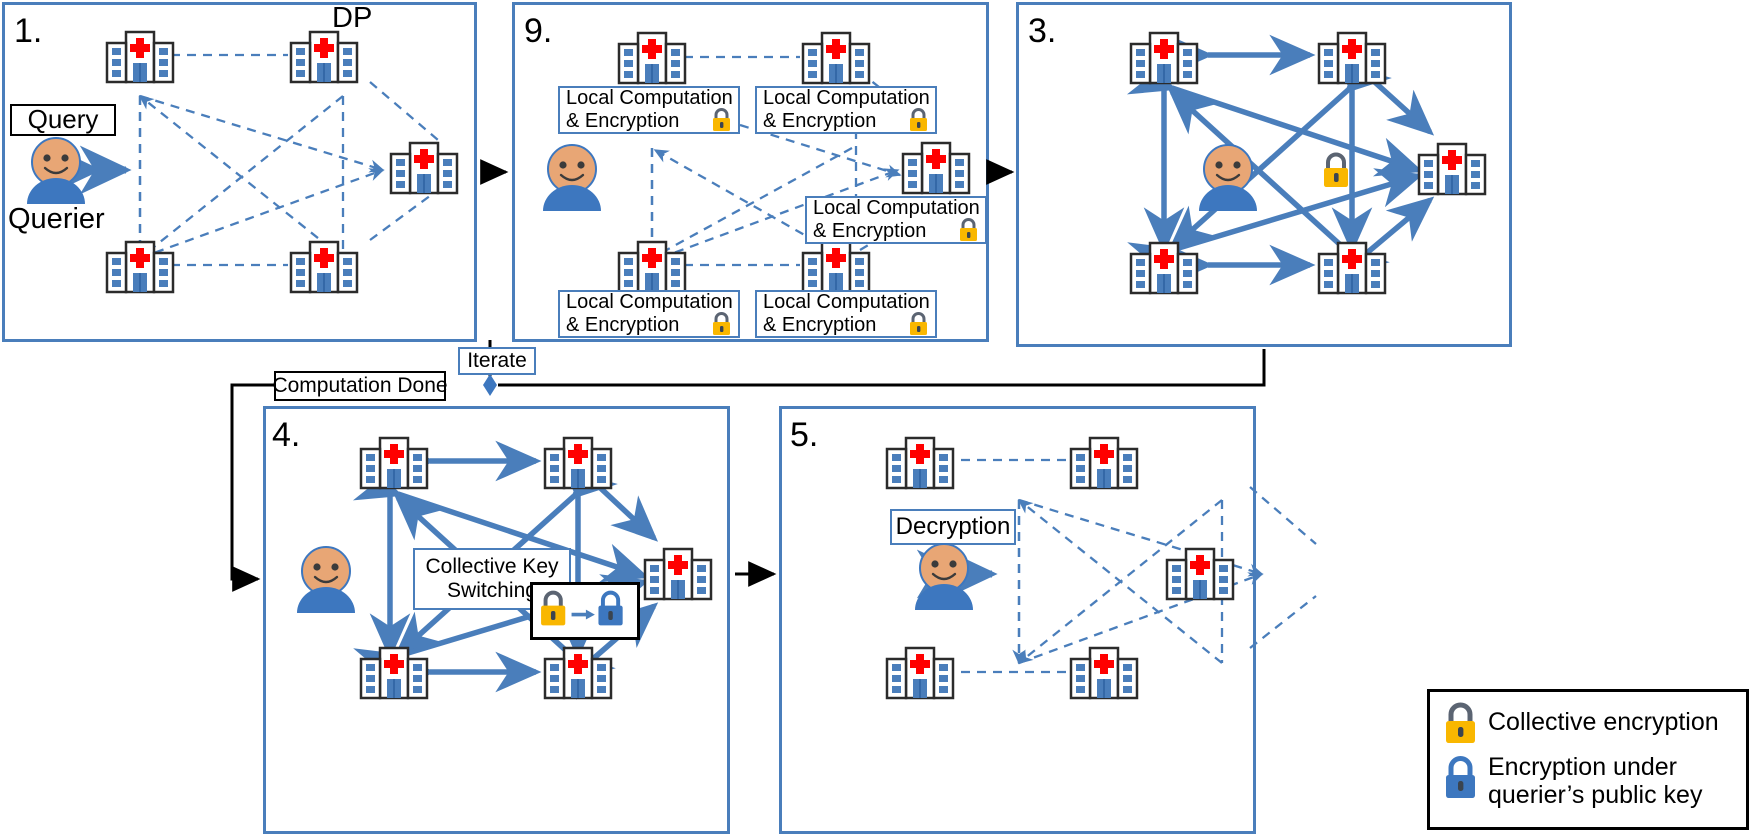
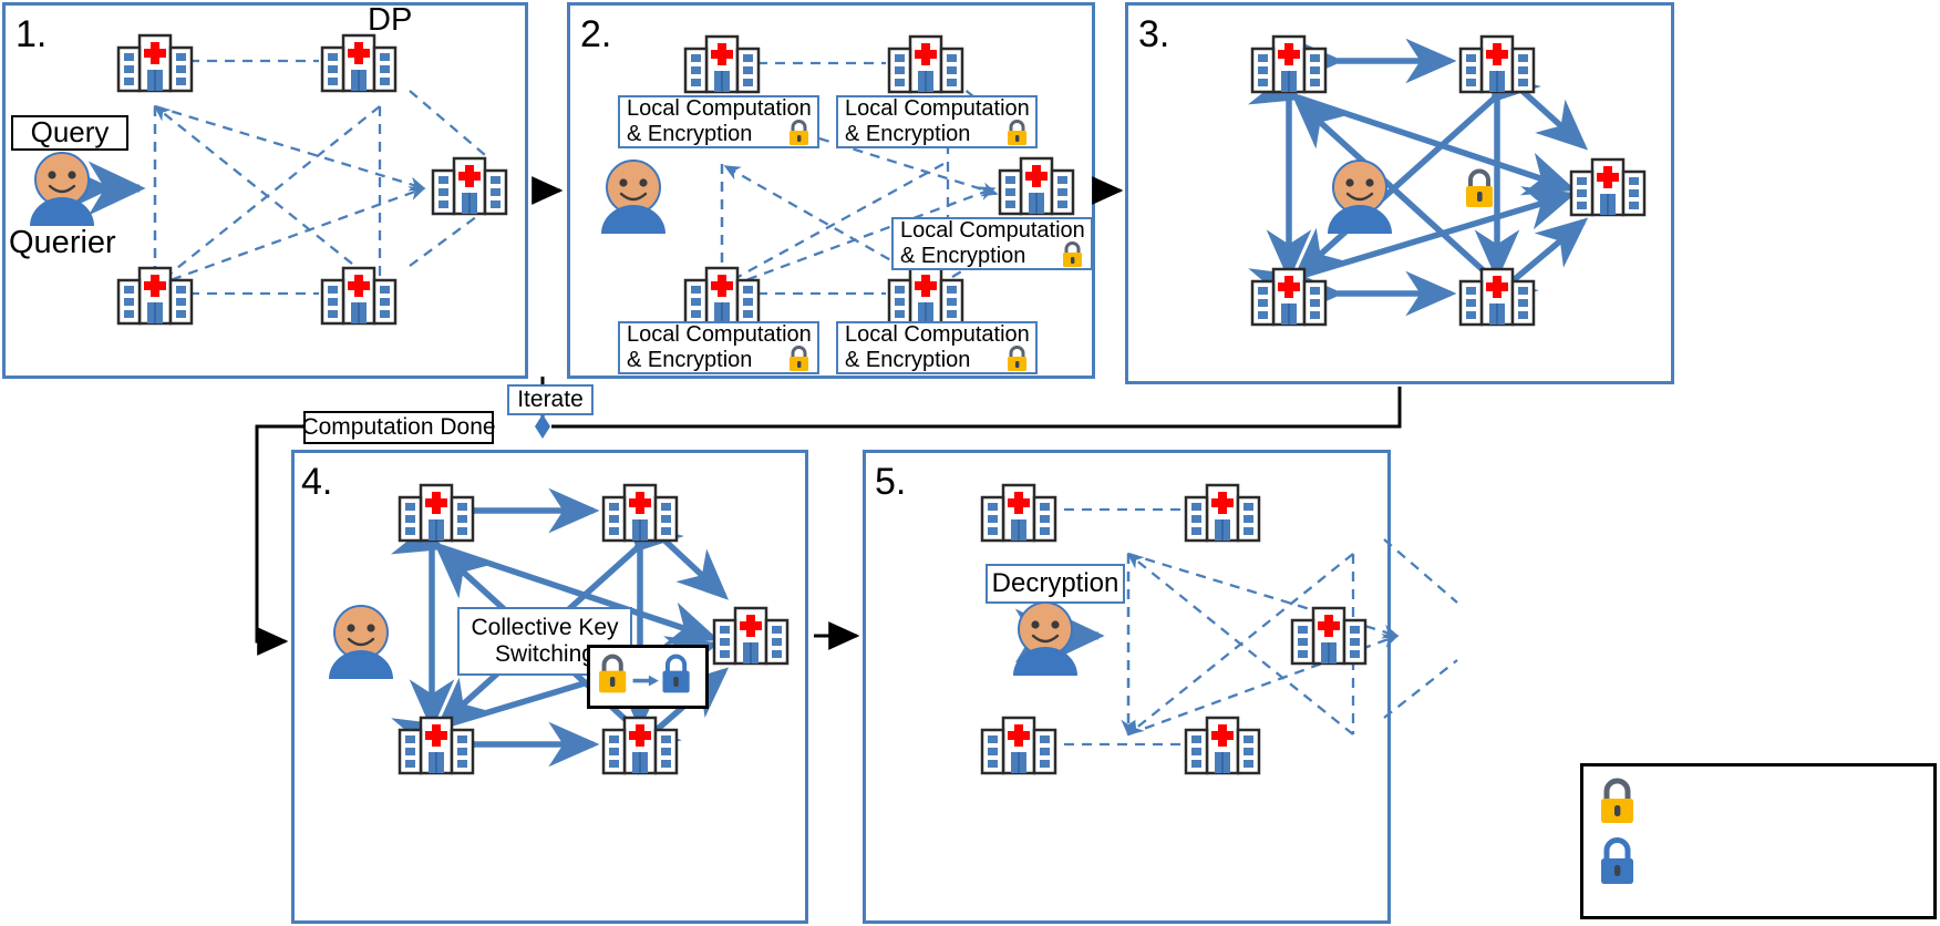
  1.
  DP
  Query
  Querier
- 9.
+ 2.
  Local Computation
  & Encryption
  Local Computation
  & Encryption
  Local Computation
  & Encryption
  Local Computation
  & Encryption
  Local Computation
  & Encryption
  3.
  Iterate
  Computation Done
  4.
  Collective Key
  Switchin
  5.
  Decryption
- Collective encryption
- Encryption under
- querier’s public key
